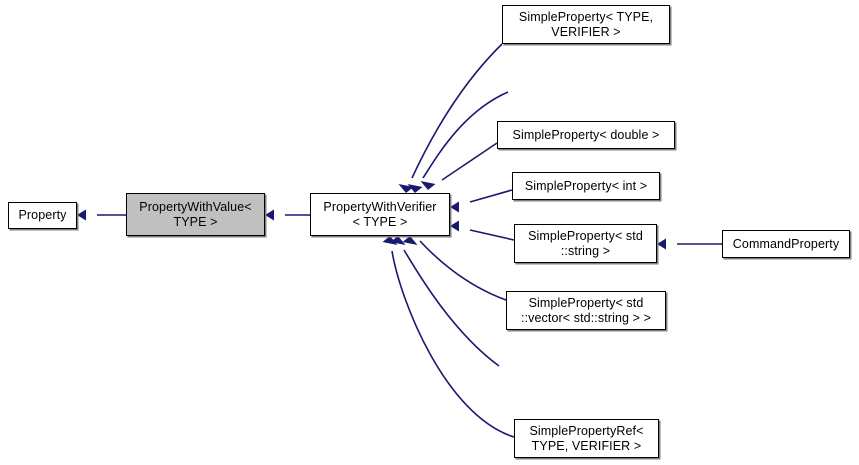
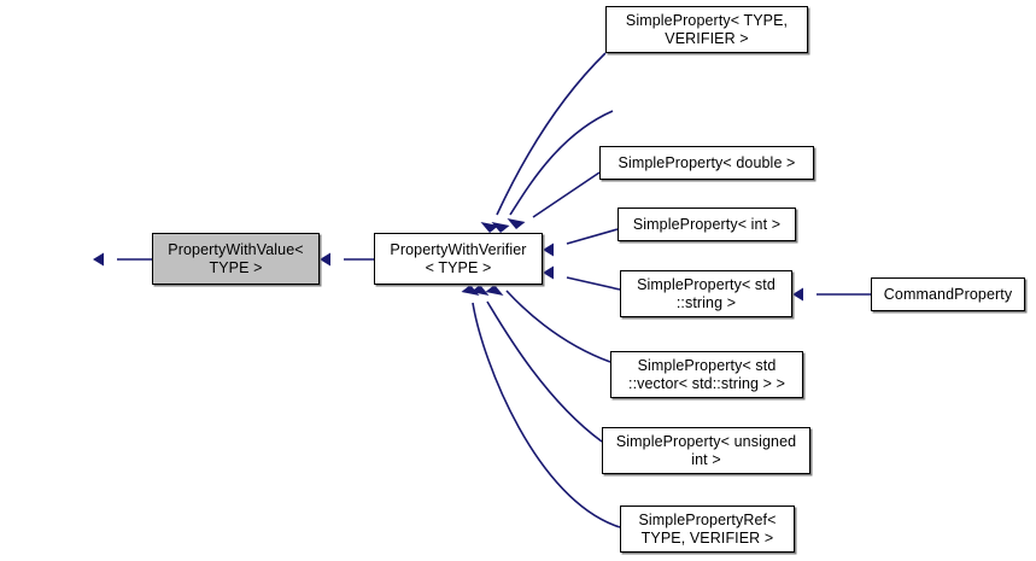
- Property
  PropertyWithValue<
  TYPE >
  PropertyWithVerifier
  < TYPE >
  SimpleProperty< TYPE,
  VERIFIER >
  SimpleProperty< double >
  SimpleProperty< int >
  SimpleProperty< std
  ::string >
  SimpleProperty< std
  ::vector< std::string > >
+ SimpleProperty< unsigned
+ int >
  SimplePropertyRef<
  TYPE, VERIFIER >
  CommandProperty
